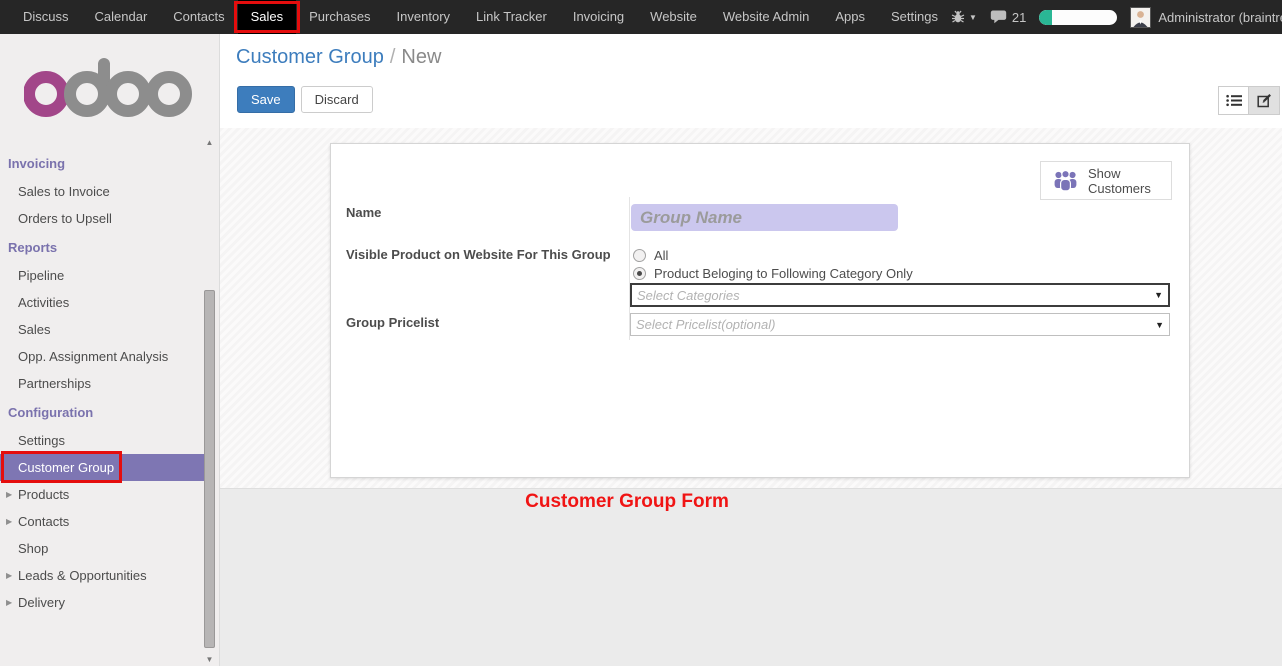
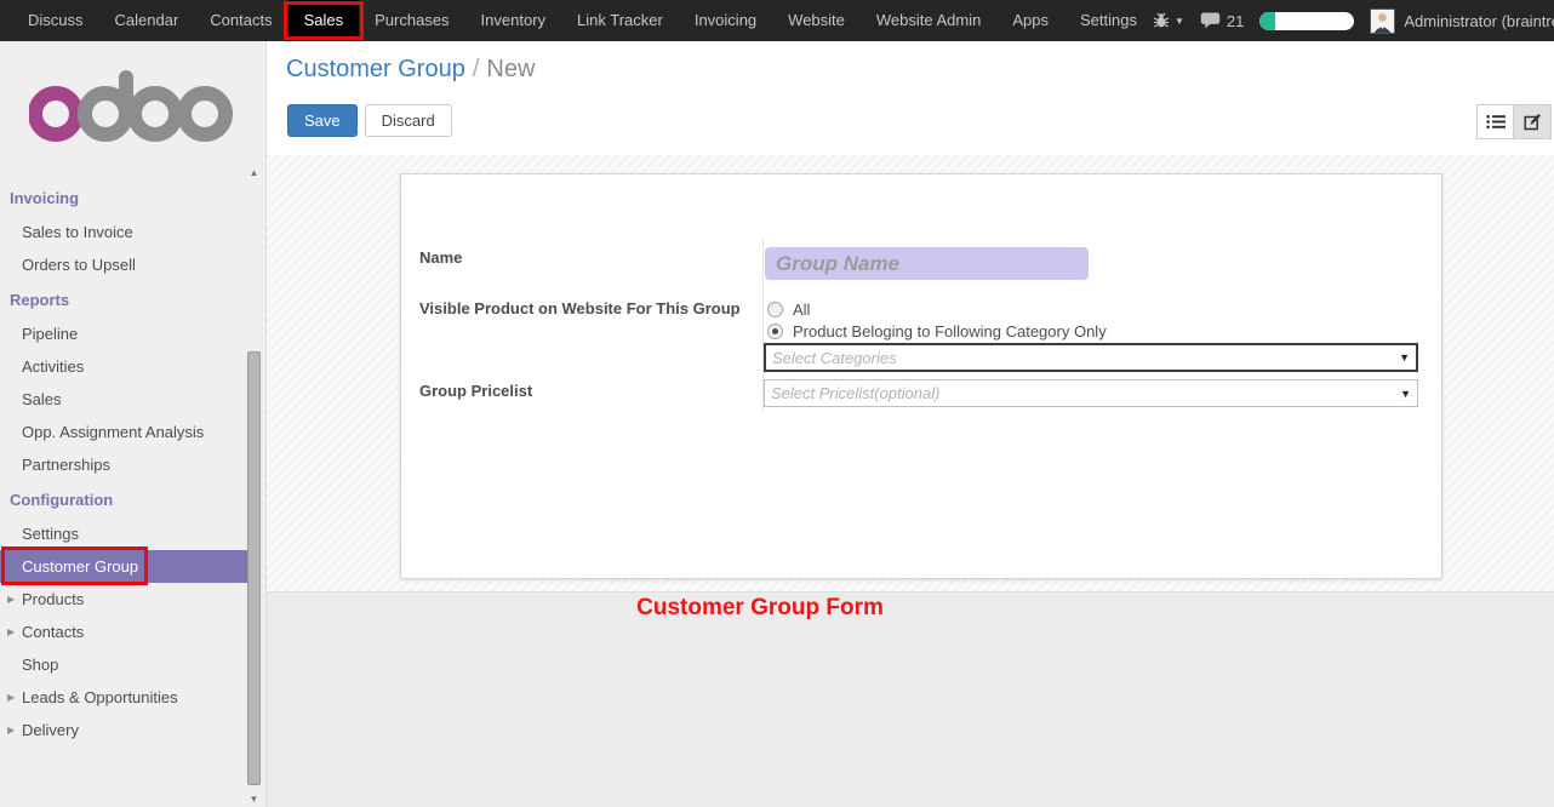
  Discuss
  Calendar
  Contacts
  Sales
  Purchases
  Inventory
  Link Tracker
  Invoicing
  Website
  Website Admin
  Apps
  Settings
  ▼
  21
  Administrator (braintr
  Invoicing
  Sales to Invoice
  Orders to Upsell
  Reports
  Pipeline
  Activities
  Sales
  Opp. Assignment Analysis
  Partnerships
  Configuration
  Settings
  Customer Group
  ▶
  Products
  ▶
  Contacts
  Shop
  ▶
  Leads & Opportunities
  ▶
  Delivery
  ▲
  ▼
  Customer Group / New
  Save
  Discard
- Show Customers
  Name
  Group Name
  Visible Product on Website For This Group
  All
  Product Beloging to Following Category Only
  Select Categories
  ▼
  Group Pricelist
  Select Pricelist(optional)
  ▼
  Customer Group Form
